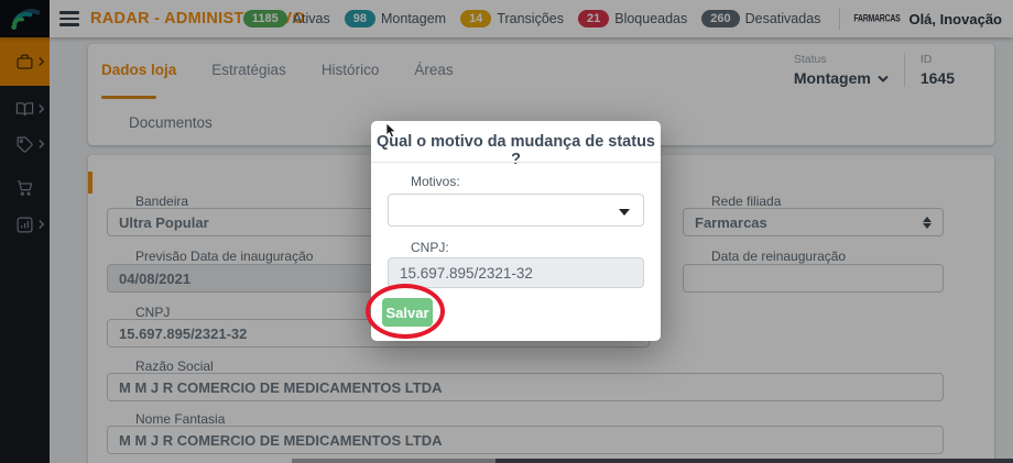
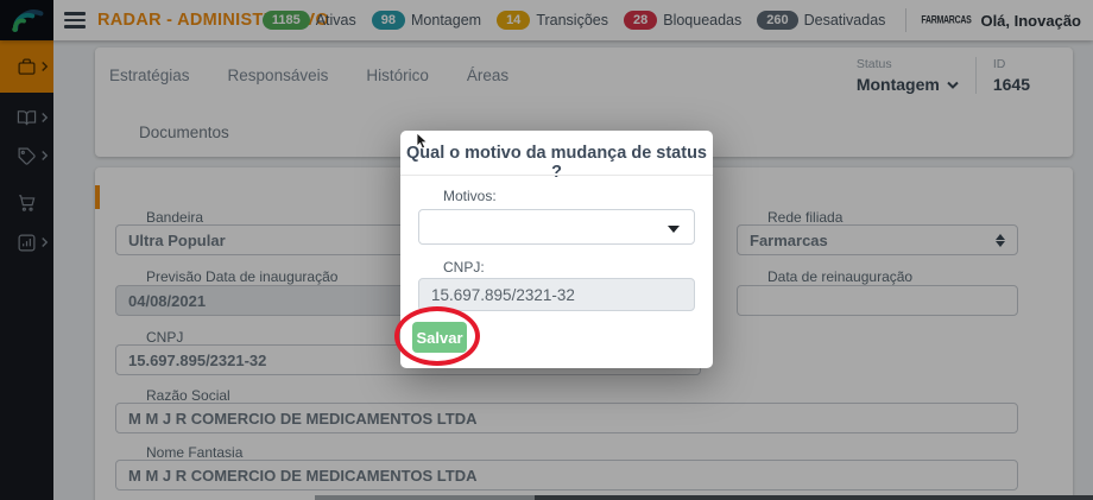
  RADAR - ADMINISTO
  1185
  Ativas
  98
  Montagem
  14
  Transições
- 21
+ 28
  Bloqueadas
  260
  Desativadas
  FARMARCAS
  Olá, Inovação
- Dados loja
  Estratégias
+ Responsáveis
  Histórico
  Áreas
  Documentos
  Status
  Montagem
  ID
  1645
  Bandeira
  Ultra Popular
  Rede filiada
  Farmarcas
  Previsão Data de inauguração
  04/08/2021
  Data de reinauguração
  CNPJ
  15.697.895/2321-32
  Razão Social
  M M J R COMERCIO DE MEDICAMENTOS LTDA
  Nome Fantasia
  M M J R COMERCIO DE MEDICAMENTOS LTDA
  Qual o motivo da mudança de status ?
  Motivos:
  CNPJ:
  15.697.895/2321-32
  Salvar
